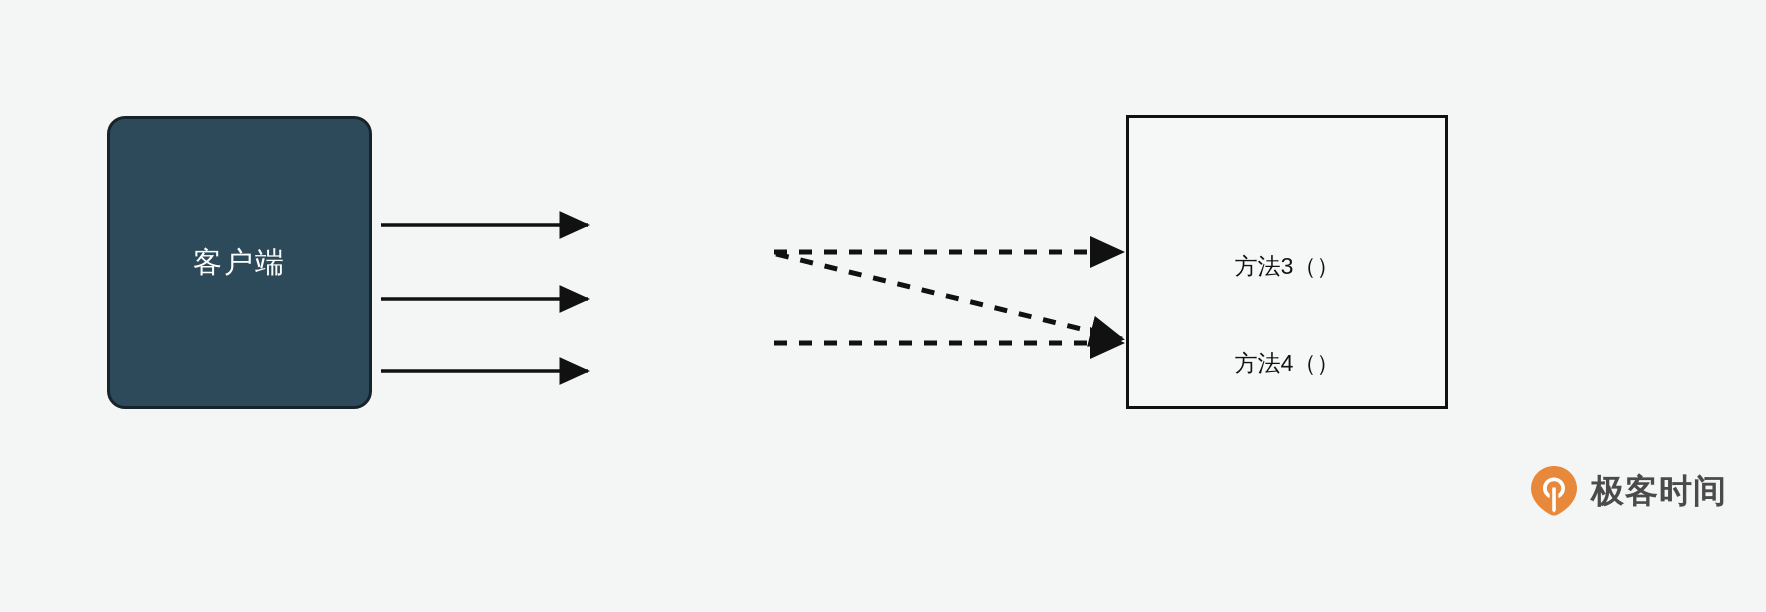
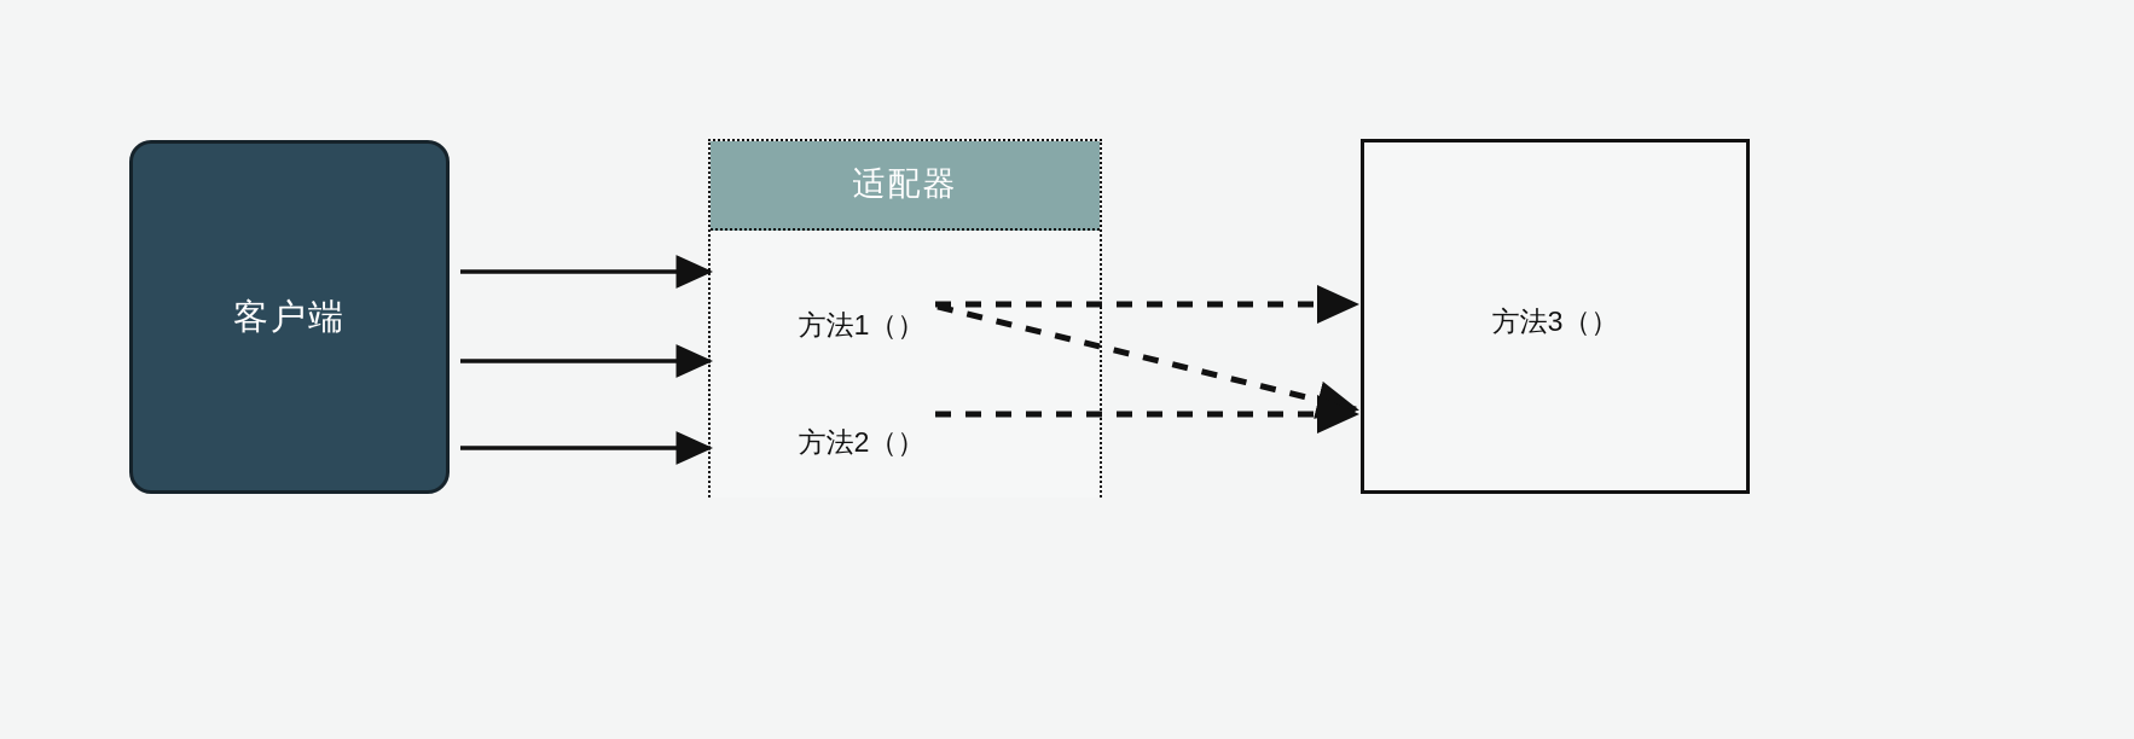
  客户端
+ 适配器
+ 方法1（）
+ 方法2（）
  方法3（）
- 方法4（）
- 极客时间
